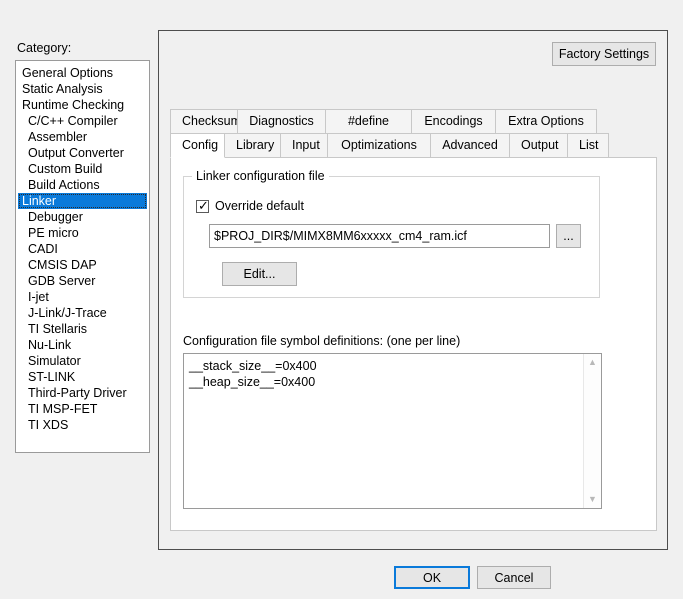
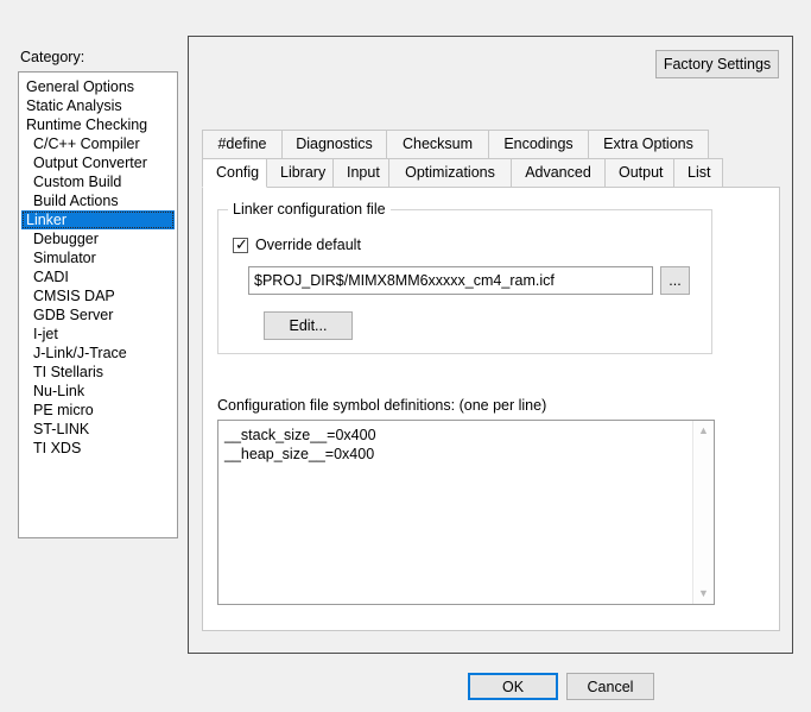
  Category:
  General Options
  Static Analysis
  Runtime Checking
  C/C++ Compiler
- Assembler
  Output Converter
  Custom Build
  Build Actions
  Linker
  Debugger
- PE micro
+ Simulator
  CADI
  CMSIS DAP
  GDB Server
  I-jet
  J-Link/J-Trace
  TI Stellaris
  Nu-Link
- Simulator
+ PE micro
  ST-LINK
- Third-Party Driver
- TI MSP-FET
  TI XDS
  Factory Settings
- Checksum
+ #define
  Diagnostics
- #define
+ Checksum
  Encodings
  Extra Options
  Config
  Library
  Input
  Optimizations
  Advanced
  Output
  List
  Linker configuration file
  ✓
  Override default
  $PROJ_DIR$/MIMX8MM6xxxxx_cm4_ram.icf
  ...
  Edit...
  Configuration file symbol definitions: (one per line)
  __stack_size__=0x400
  __heap_size__=0x400
  ▲
  ▼
  OK
  Cancel
